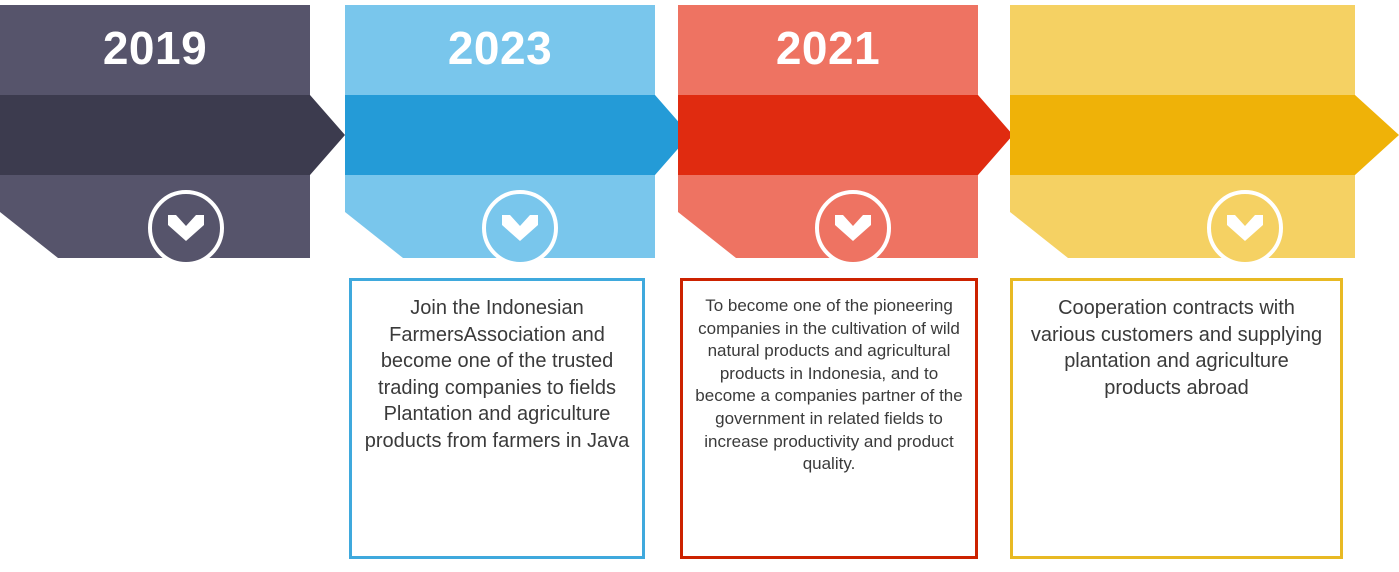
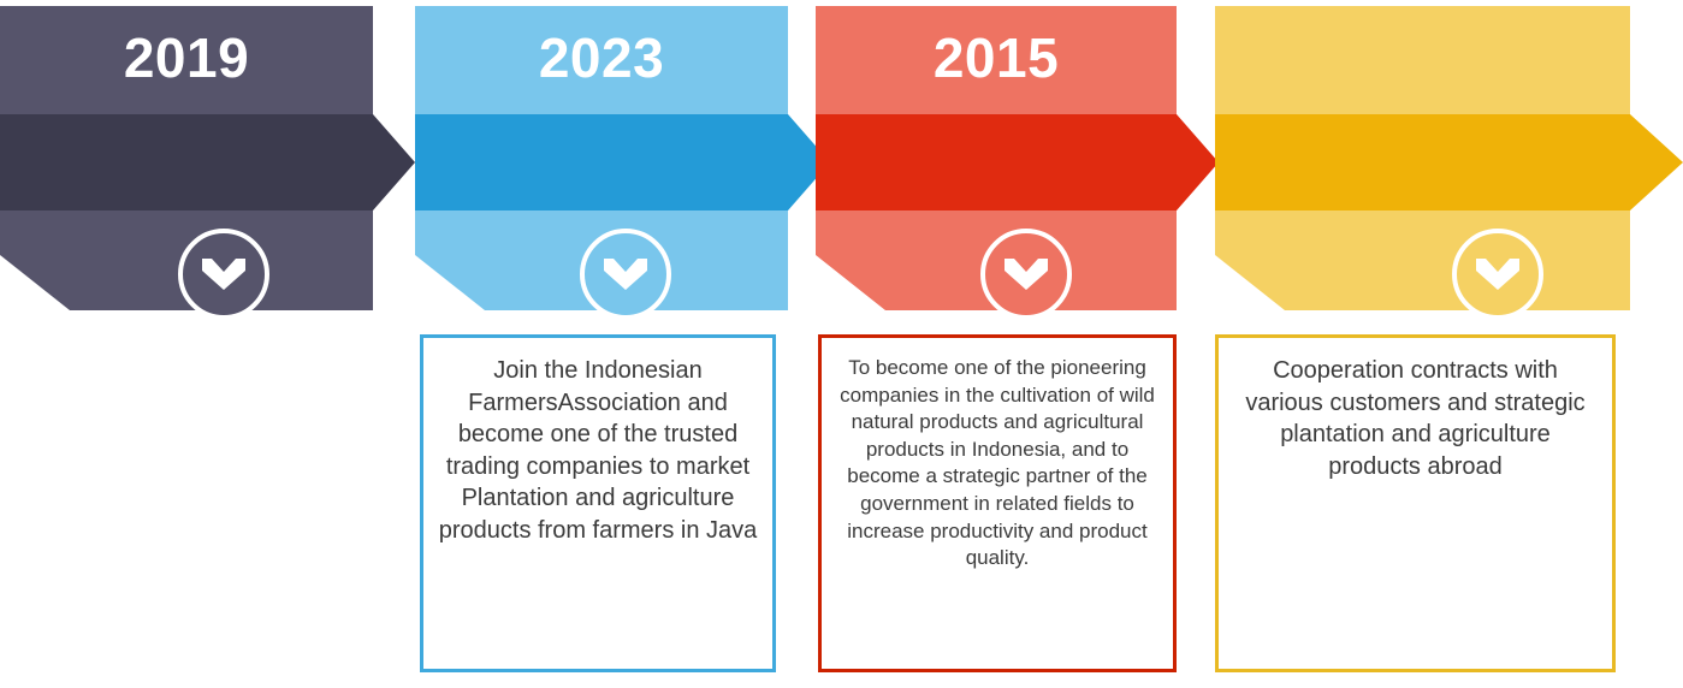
  2019
  2023
- Join the Indonesian FarmersAssociation and become one of the trusted trading companies to fields Plantation and agriculture products from farmers in Java
+ Join the Indonesian FarmersAssociation and become one of the trusted trading companies to market Plantation and agriculture products from farmers in Java
- 2021
+ 2015
- To become one of the pioneering companies in the cultivation of wild natural products and agricultural products in Indonesia, and to become a companies partner of the government in related fields to increase productivity and product quality.
+ To become one of the pioneering companies in the cultivation of wild natural products and agricultural products in Indonesia, and to become a strategic partner of the government in related fields to increase productivity and product quality.
- Cooperation contracts with various customers and supplying plantation and agriculture products abroad
+ Cooperation contracts with various customers and strategic plantation and agriculture products abroad
